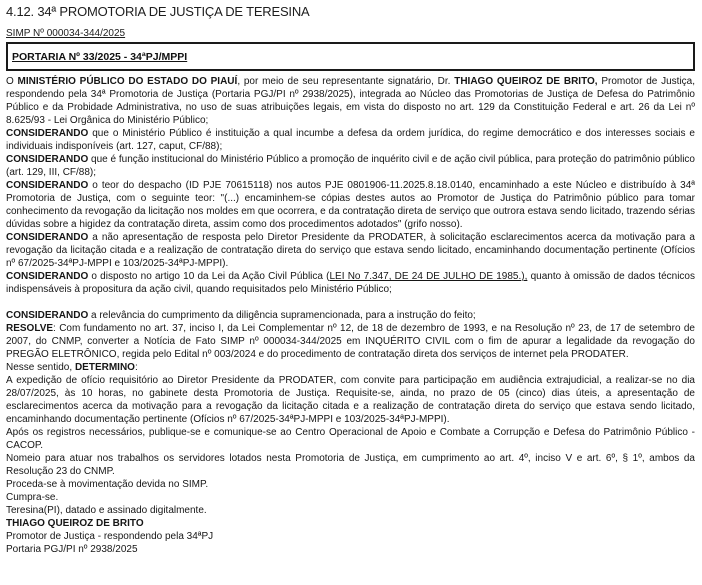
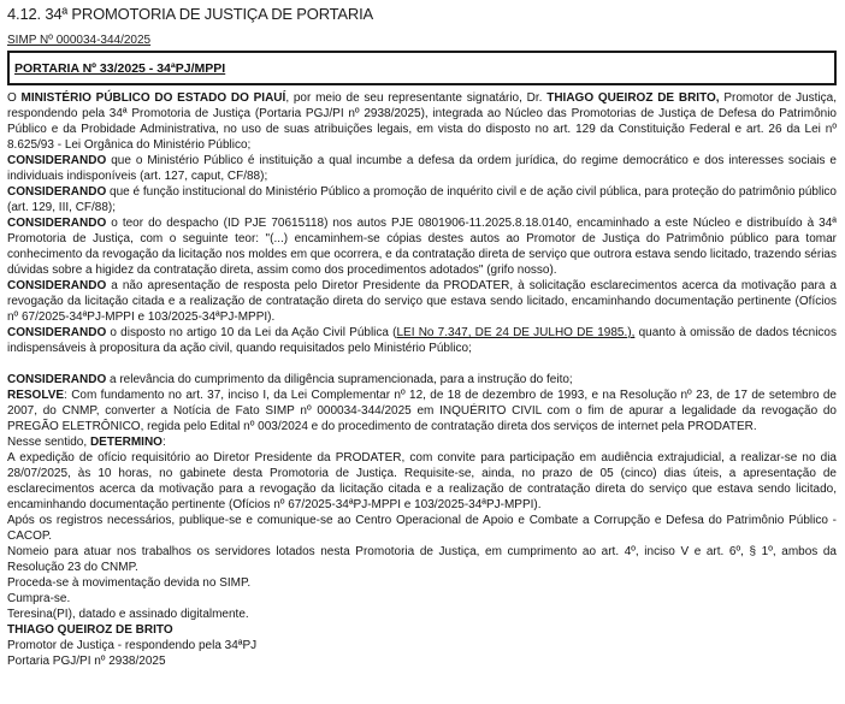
- 4.12. 34ª PROMOTORIA DE JUSTIÇA DE TERESINA
+ 4.12. 34ª PROMOTORIA DE JUSTIÇA DE PORTARIA
  SIMP Nº 000034-344/2025
  PORTARIA Nº 33/2025 - 34ªPJ/MPPI
  O MINISTÉRIO PÚBLICO DO ESTADO DO PIAUÍ, por meio de seu representante signatário, Dr. THIAGO QUEIROZ DE BRITO, Promotor de Justiça, respondendo pela 34ª Promotoria de Justiça (Portaria PGJ/PI nº 2938/2025), integrada ao Núcleo das Promotorias de Justiça de Defesa do Patrimônio Público e da Probidade Administrativa, no uso de suas atribuições legais, em vista do disposto no art. 129 da Constituição Federal e art. 26 da Lei nº 8.625/93 - Lei Orgânica do Ministério Público;
  CONSIDERANDO que o Ministério Público é instituição a qual incumbe a defesa da ordem jurídica, do regime democrático e dos interesses sociais e individuais indisponíveis (art. 127, caput, CF/88);
  CONSIDERANDO que é função institucional do Ministério Público a promoção de inquérito civil e de ação civil pública, para proteção do patrimônio público (art. 129, III, CF/88);
  CONSIDERANDO o teor do despacho (ID PJE 70615118) nos autos PJE 0801906-11.2025.8.18.0140, encaminhado a este Núcleo e distribuído à 34ª Promotoria de Justiça, com o seguinte teor: "(...) encaminhem-se cópias destes autos ao Promotor de Justiça do Patrimônio público para tomar conhecimento da revogação da licitação nos moldes em que ocorrera, e da contratação direta de serviço que outrora estava sendo licitado, trazendo sérias dúvidas sobre a higidez da contratação direta, assim como dos procedimentos adotados" (grifo nosso).
  CONSIDERANDO a não apresentação de resposta pelo Diretor Presidente da PRODATER, à solicitação esclarecimentos acerca da motivação para a revogação da licitação citada e a realização de contratação direta do serviço que estava sendo licitado, encaminhando documentação pertinente (Ofícios nº 67/2025-34ªPJ-MPPI e 103/2025-34ªPJ-MPPI).
  CONSIDERANDO o disposto no artigo 10 da Lei da Ação Civil Pública (LEI No 7.347, DE 24 DE JULHO DE 1985.), quanto à omissão de dados técnicos indispensáveis à propositura da ação civil, quando requisitados pelo Ministério Público;
  CONSIDERANDO a relevância do cumprimento da diligência supramencionada, para a instrução do feito;
  RESOLVE: Com fundamento no art. 37, inciso I, da Lei Complementar nº 12, de 18 de dezembro de 1993, e na Resolução nº 23, de 17 de setembro de 2007, do CNMP, converter a Notícia de Fato SIMP nº 000034-344/2025 em INQUÉRITO CIVIL com o fim de apurar a legalidade da revogação do PREGÃO ELETRÔNICO, regida pelo Edital nº 003/2024 e do procedimento de contratação direta dos serviços de internet pela PRODATER.
  Nesse sentido, DETERMINO:
  A expedição de ofício requisitório ao Diretor Presidente da PRODATER, com convite para participação em audiência extrajudicial, a realizar-se no dia 28/07/2025, às 10 horas, no gabinete desta Promotoria de Justiça. Requisite-se, ainda, no prazo de 05 (cinco) dias úteis, a apresentação de esclarecimentos acerca da motivação para a revogação da licitação citada e a realização de contratação direta do serviço que estava sendo licitado, encaminhando documentação pertinente (Ofícios nº 67/2025-34ªPJ-MPPI e 103/2025-34ªPJ-MPPI).
  Após os registros necessários, publique-se e comunique-se ao Centro Operacional de Apoio e Combate a Corrupção e Defesa do Patrimônio Público - CACOP.
  Nomeio para atuar nos trabalhos os servidores lotados nesta Promotoria de Justiça, em cumprimento ao art. 4º, inciso V e art. 6º, § 1º, ambos da Resolução 23 do CNMP.
  Proceda-se à movimentação devida no SIMP.
  Cumpra-se.
  Teresina(PI), datado e assinado digitalmente.
  THIAGO QUEIROZ DE BRITO
  Promotor de Justiça - respondendo pela 34ªPJ
  Portaria PGJ/PI nº 2938/2025
